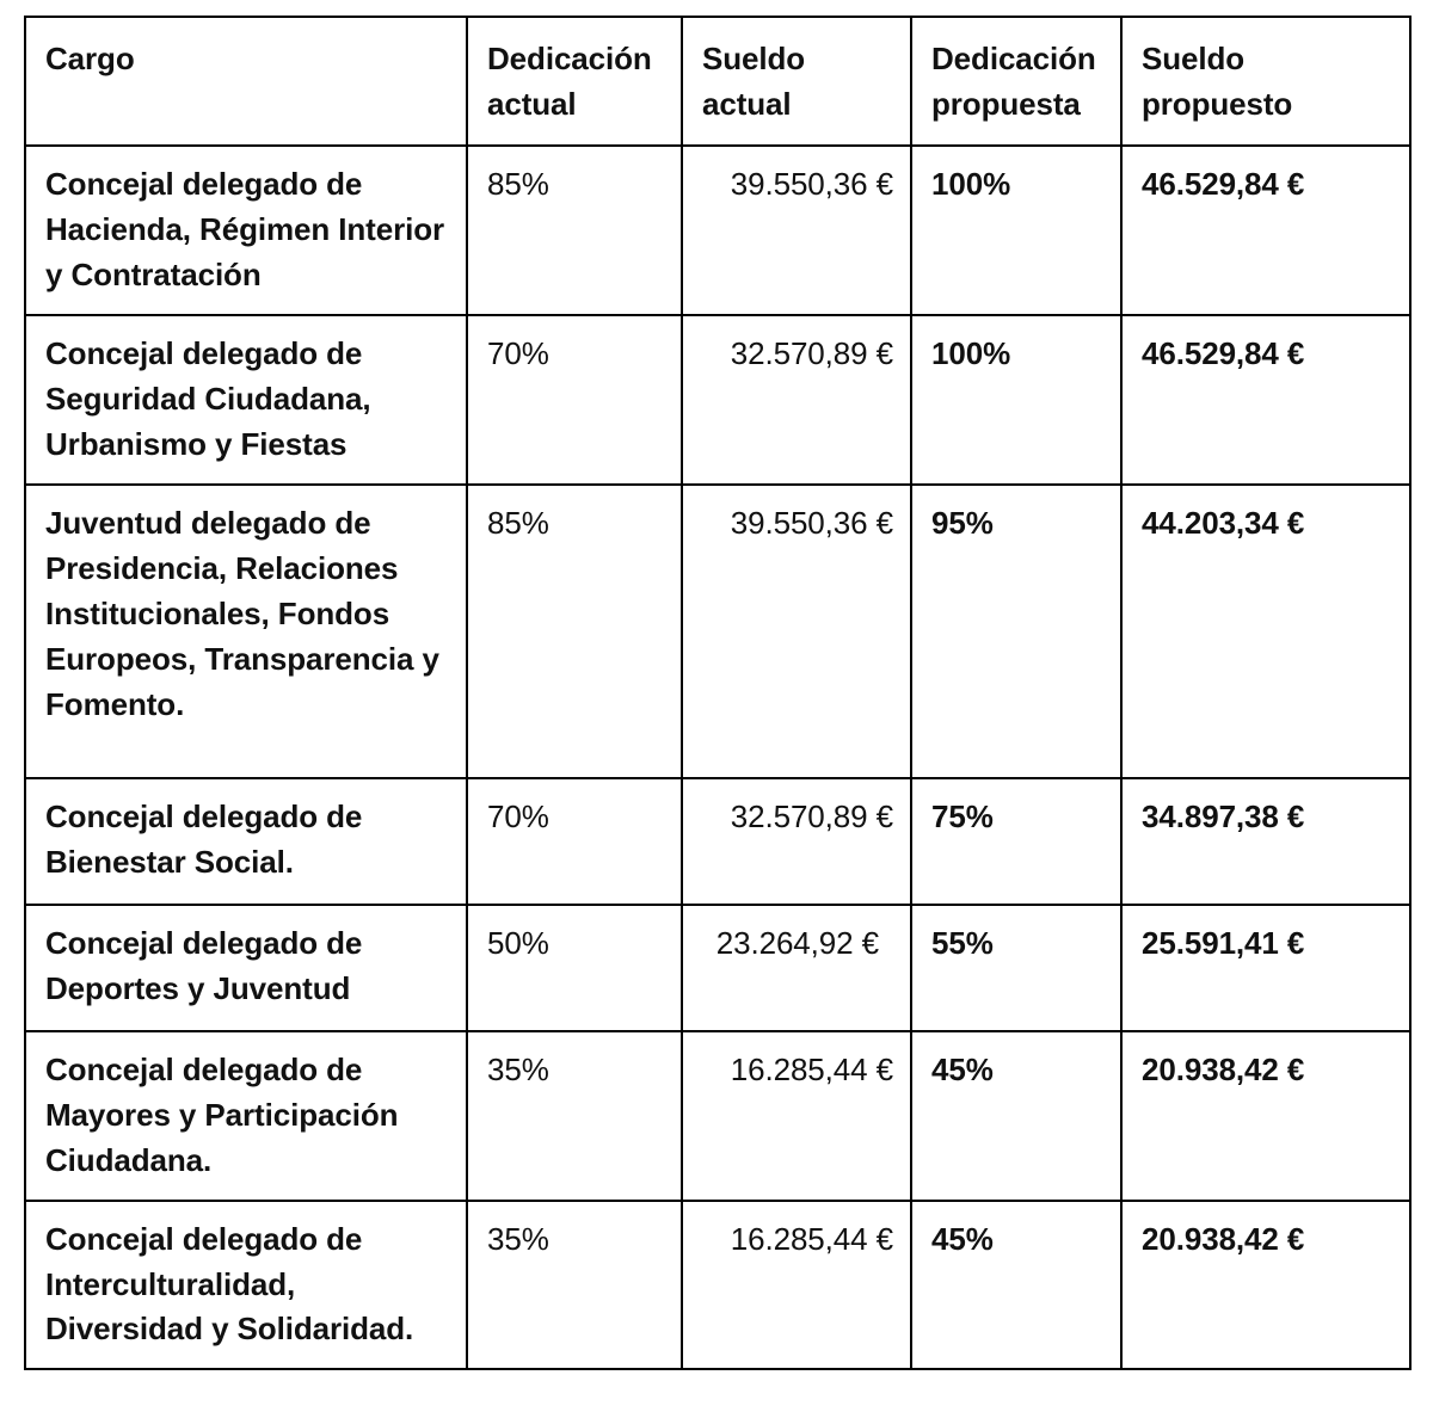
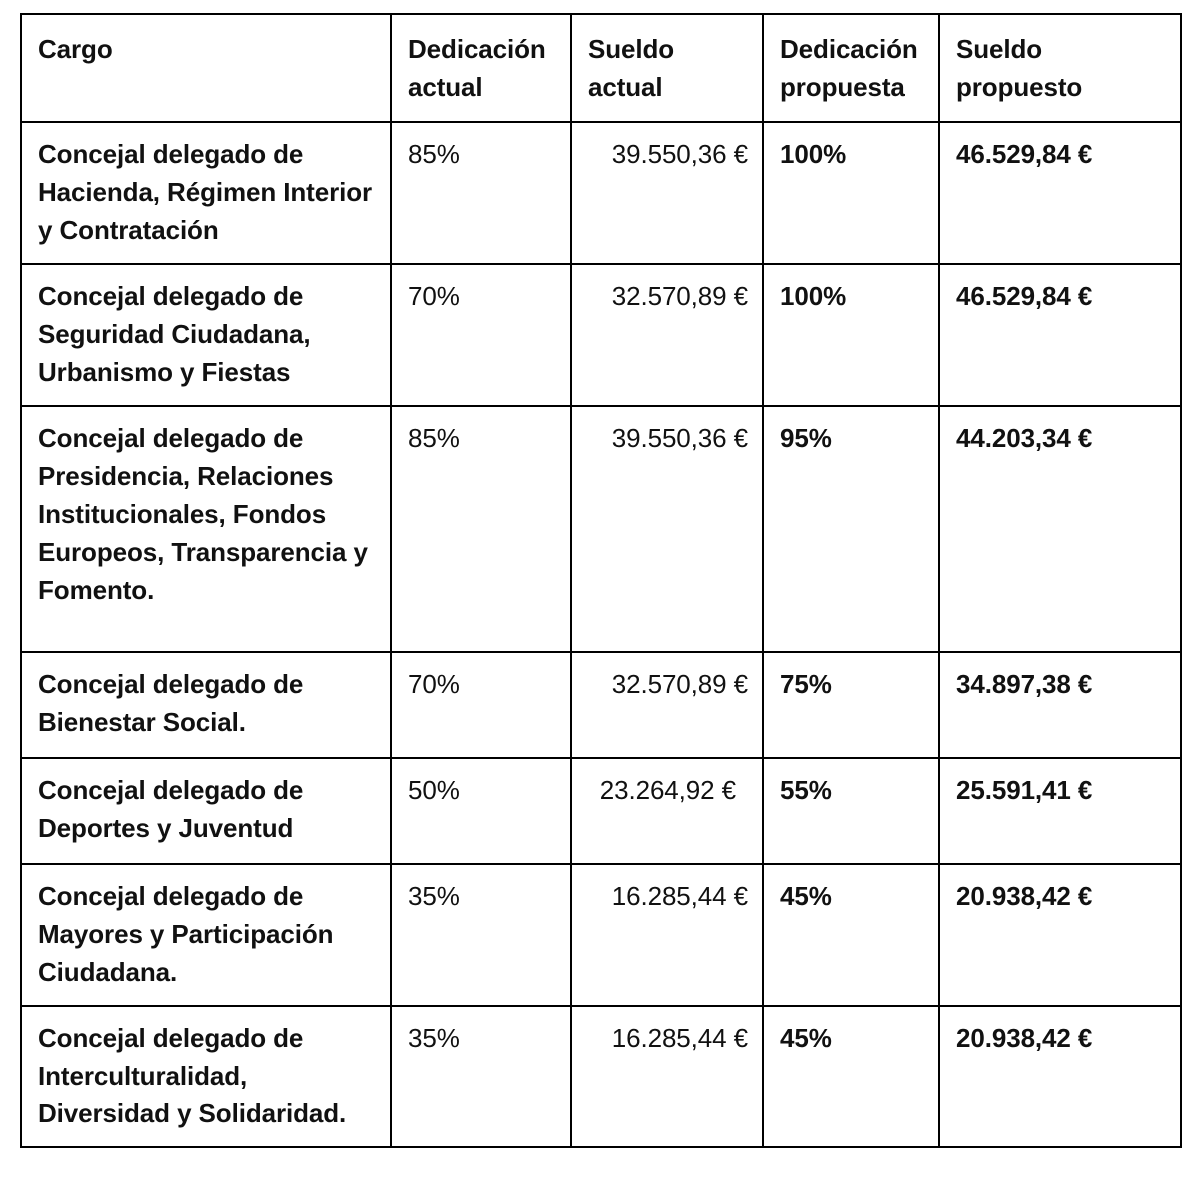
  Cargo	Dedicación actual	Sueldo actual	Dedicación propuesta	Sueldo propuesto
  Concejal delegado de Hacienda, Régimen Interior y Contratación	85%	39.550,36 €	100%	46.529,84 €
  Concejal delegado de Seguridad Ciudadana, Urbanismo y Fiestas	70%	32.570,89 €	100%	46.529,84 €
- Juventud delegado de Presidencia, Relaciones Institucionales, Fondos Europeos, Transparencia y Fomento.	85%	39.550,36 €	95%	44.203,34 €
+ Concejal delegado de Presidencia, Relaciones Institucionales, Fondos Europeos, Transparencia y Fomento.	85%	39.550,36 €	95%	44.203,34 €
  Concejal delegado de Bienestar Social.	70%	32.570,89 €	75%	34.897,38 €
  Concejal delegado de Deportes y Juventud	50%	23.264,92 €	55%	25.591,41 €
  Concejal delegado de Mayores y Participación Ciudadana.	35%	16.285,44 €	45%	20.938,42 €
  Concejal delegado de Interculturalidad, Diversidad y Solidaridad.	35%	16.285,44 €	45%	20.938,42 €
